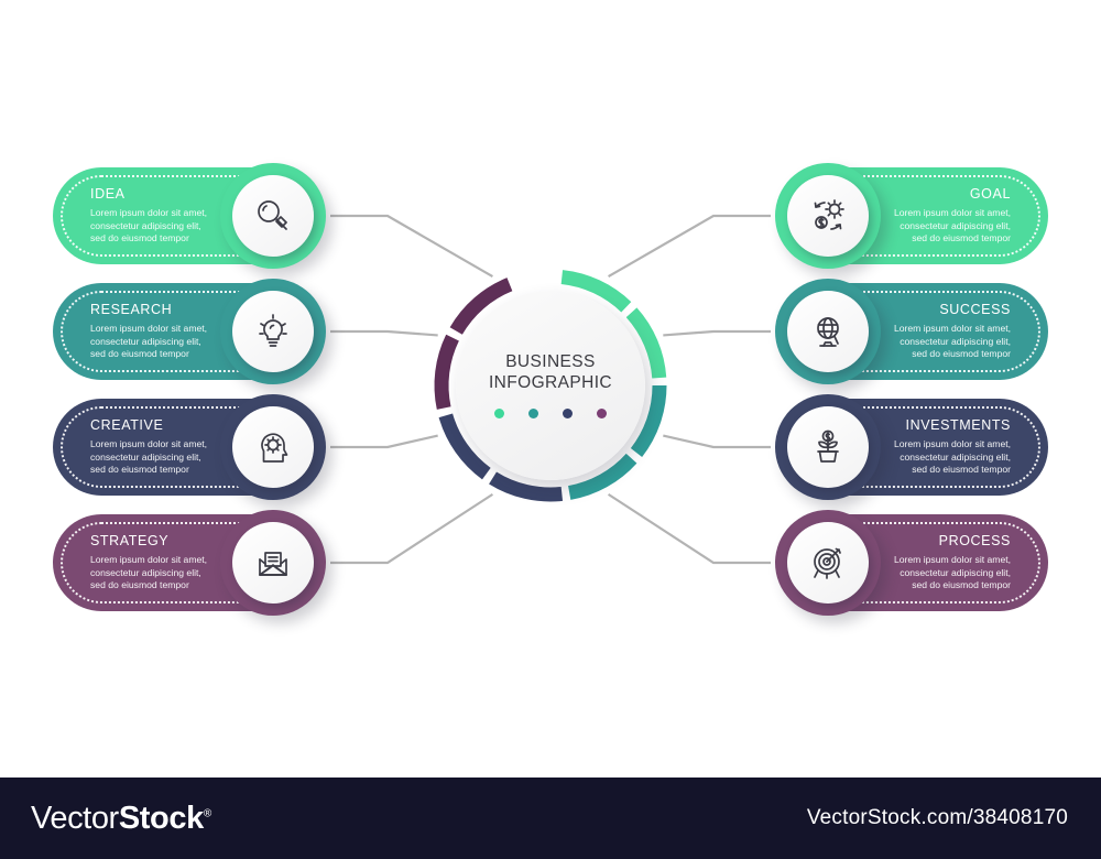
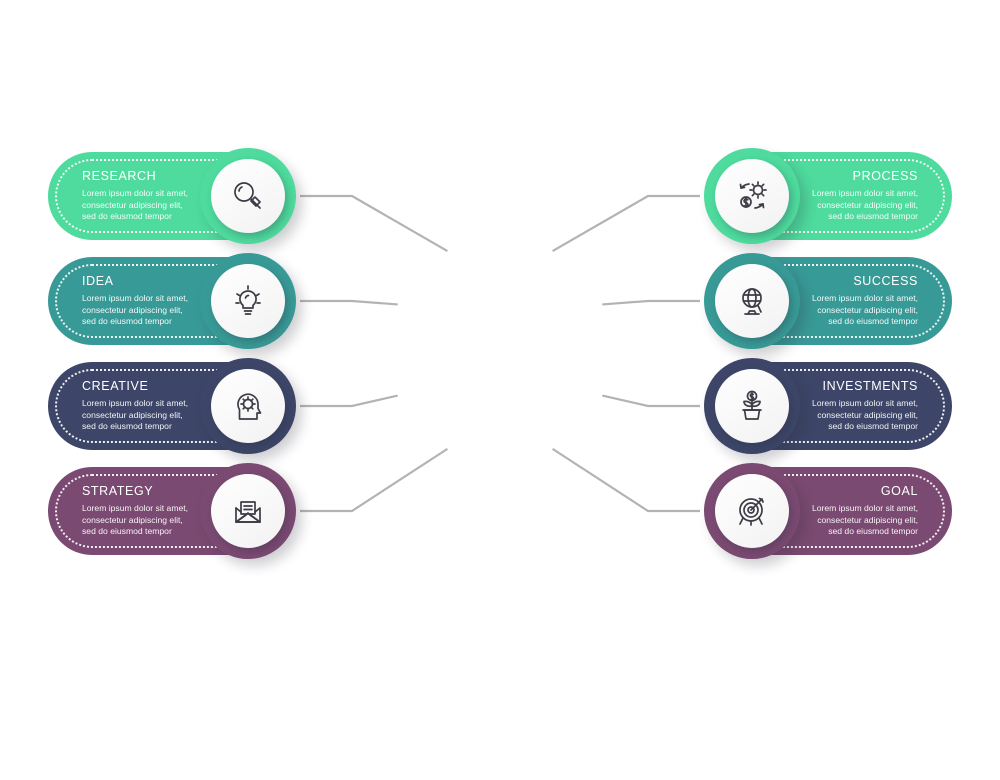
- IDEA
+ RESEARCH
  Lorem ipsum dolor sit amet, consectetur adipiscing elit, sed do eiusmod tempor
- RESEARCH
+ IDEA
  Lorem ipsum dolor sit amet, consectetur adipiscing elit, sed do eiusmod tempor
  CREATIVE
  Lorem ipsum dolor sit amet, consectetur adipiscing elit, sed do eiusmod tempor
  STRATEGY
  Lorem ipsum dolor sit amet, consectetur adipiscing elit, sed do eiusmod tempor
- GOAL
+ PROCESS
  Lorem ipsum dolor sit amet, consectetur adipiscing elit, sed do eiusmod tempor
  SUCCESS
  Lorem ipsum dolor sit amet, consectetur adipiscing elit, sed do eiusmod tempor
  INVESTMENTS
  Lorem ipsum dolor sit amet, consectetur adipiscing elit, sed do eiusmod tempor
- PROCESS
+ GOAL
  Lorem ipsum dolor sit amet, consectetur adipiscing elit, sed do eiusmod tempor
- BUSINESS
- INFOGRAPHIC
- VectorStock®
- VectorStock.com/38408170
